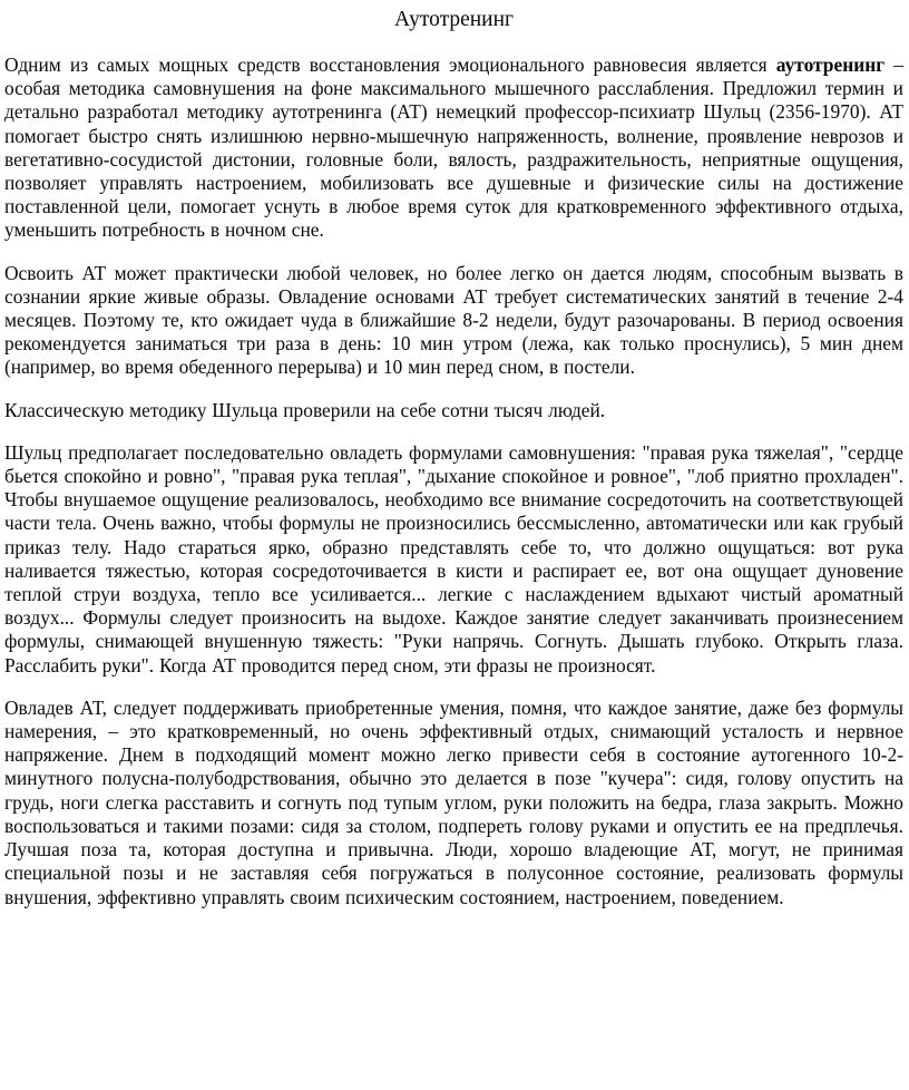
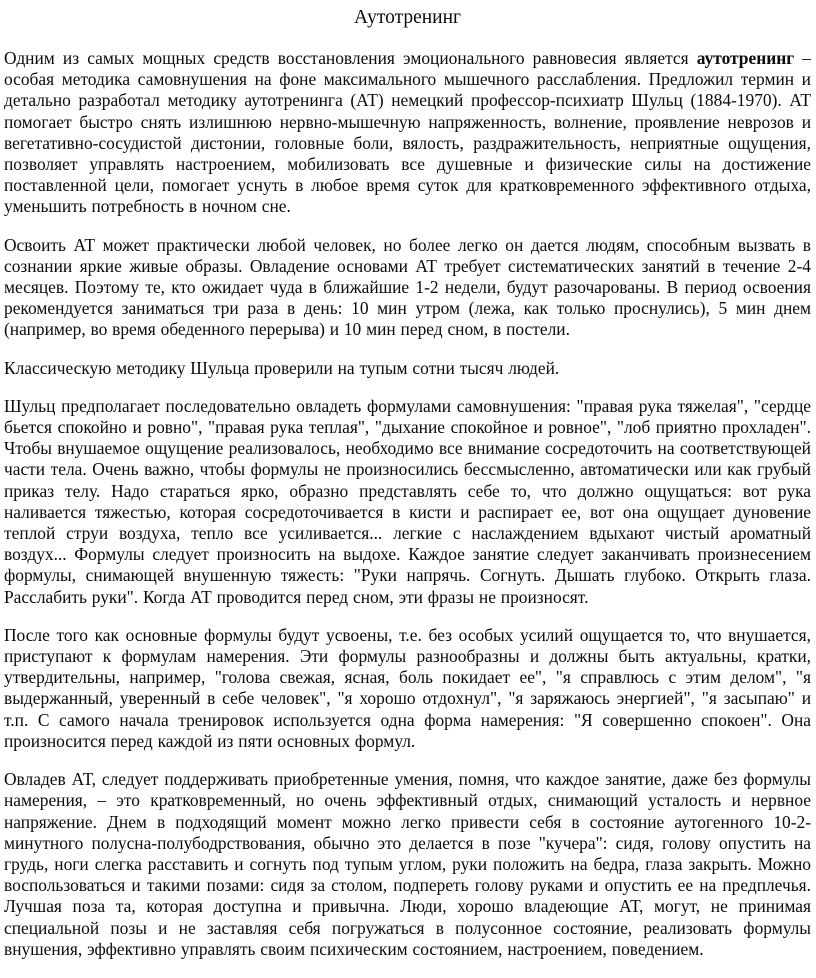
  Аутотренинг
- Одним из самых мощных средств восстановления эмоционального равновесия является аутотренинг – особая методика самовнушения на фоне максимального мышечного расслабления. Предложил термин и детально разработал методику аутотренинга (АТ) немецкий профессор-психиатр Шульц (2356-1970). АТ помогает быстро снять излишнюю нервно-мышечную напряженность, волнение, проявление неврозов и вегетативно-сосудистой дистонии, головные боли, вялость, раздражительность, неприятные ощущения, позволяет управлять настроением, мобилизовать все душевные и физические силы на достижение поставленной цели, помогает уснуть в любое время суток для кратковременного эффективного отдыха, уменьшить потребность в ночном сне.
+ Одним из самых мощных средств восстановления эмоционального равновесия является аутотренинг – особая методика самовнушения на фоне максимального мышечного расслабления. Предложил термин и детально разработал методику аутотренинга (АТ) немецкий профессор-психиатр Шульц (1884-1970). АТ помогает быстро снять излишнюю нервно-мышечную напряженность, волнение, проявление неврозов и вегетативно-сосудистой дистонии, головные боли, вялость, раздражительность, неприятные ощущения, позволяет управлять настроением, мобилизовать все душевные и физические силы на достижение поставленной цели, помогает уснуть в любое время суток для кратковременного эффективного отдыха, уменьшить потребность в ночном сне.
- Освоить АТ может практически любой человек, но более легко он дается людям, способным вызвать в сознании яркие живые образы. Овладение основами АТ требует систематических занятий в течение 2-4 месяцев. Поэтому те, кто ожидает чуда в ближайшие 8-2 недели, будут разочарованы. В период освоения рекомендуется заниматься три раза в день: 10 мин утром (лежа, как только проснулись), 5 мин днем (например, во время обеденного перерыва) и 10 мин перед сном, в постели.
+ Освоить АТ может практически любой человек, но более легко он дается людям, способным вызвать в сознании яркие живые образы. Овладение основами АТ требует систематических занятий в течение 2-4 месяцев. Поэтому те, кто ожидает чуда в ближайшие 1-2 недели, будут разочарованы. В период освоения рекомендуется заниматься три раза в день: 10 мин утром (лежа, как только проснулись), 5 мин днем (например, во время обеденного перерыва) и 10 мин перед сном, в постели.
- Классическую методику Шульца проверили на себе сотни тысяч людей.
+ Классическую методику Шульца проверили на тупым сотни тысяч людей.
  Шульц предполагает последовательно овладеть формулами самовнушения: "правая рука тяжелая", "сердце бьется спокойно и ровно", "правая рука теплая", "дыхание спокойное и ровное", "лоб приятно прохладен". Чтобы внушаемое ощущение реализовалось, необходимо все внимание сосредоточить на соответствующей части тела. Очень важно, чтобы формулы не произносились бессмысленно, автоматически или как грубый приказ телу. Надо стараться ярко, образно представлять себе то, что должно ощущаться: вот рука наливается тяжестью, которая сосредоточивается в кисти и распирает ее, вот она ощущает дуновение теплой струи воздуха, тепло все усиливается... легкие с наслаждением вдыхают чистый ароматный воздух... Формулы следует произносить на выдохе. Каждое занятие следует заканчивать произнесением формулы, снимающей внушенную тяжесть: "Руки напрячь. Согнуть. Дышать глубоко. Открыть глаза. Расслабить руки". Когда АТ проводится перед сном, эти фразы не произносят.
+ После того как основные формулы будут усвоены, т.е. без особых усилий ощущается то, что внушается, приступают к формулам намерения. Эти формулы разнообразны и должны быть актуальны, кратки, утвердительны, например, "голова свежая, ясная, боль покидает ее", "я справлюсь с этим делом", "я выдержанный, уверенный в себе человек", "я хорошо отдохнул", "я заряжаюсь энергией", "я засыпаю" и т.п. С самого начала тренировок используется одна форма намерения: "Я совершенно спокоен". Она произносится перед каждой из пяти основных формул.
  Овладев АТ, следует поддерживать приобретенные умения, помня, что каждое занятие, даже без формулы намерения, – это кратковременный, но очень эффективный отдых, снимающий усталость и нервное напряжение. Днем в подходящий момент можно легко привести себя в состояние аутогенного 10-2-минутного полусна-полубодрствования, обычно это делается в позе "кучера": сидя, голову опустить на грудь, ноги слегка расставить и согнуть под тупым углом, руки положить на бедра, глаза закрыть. Можно воспользоваться и такими позами: сидя за столом, подпереть голову руками и опустить ее на предплечья. Лучшая поза та, которая доступна и привычна. Люди, хорошо владеющие АТ, могут, не принимая специальной позы и не заставляя себя погружаться в полусонное состояние, реализовать формулы внушения, эффективно управлять своим психическим состоянием, настроением, поведением.
